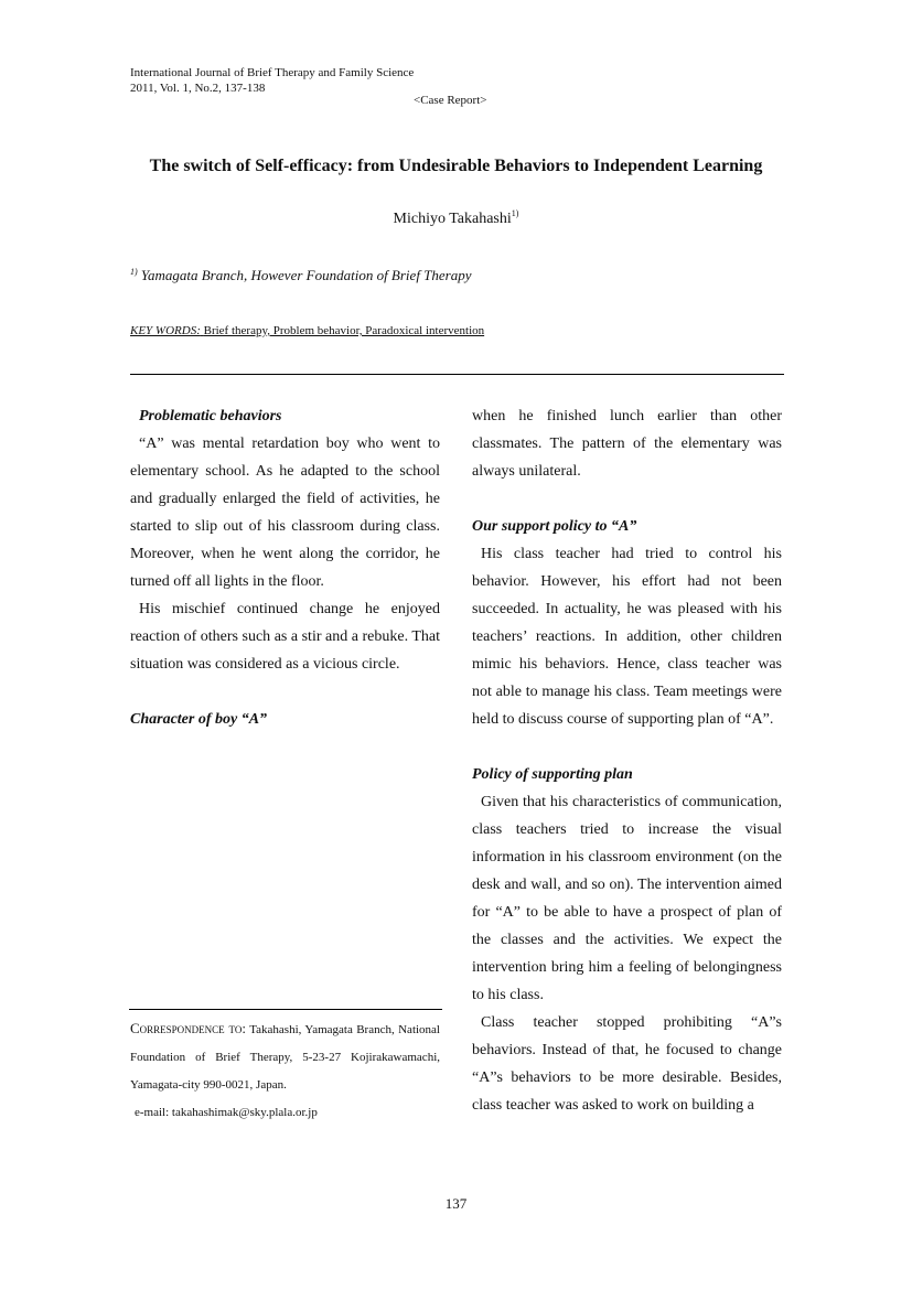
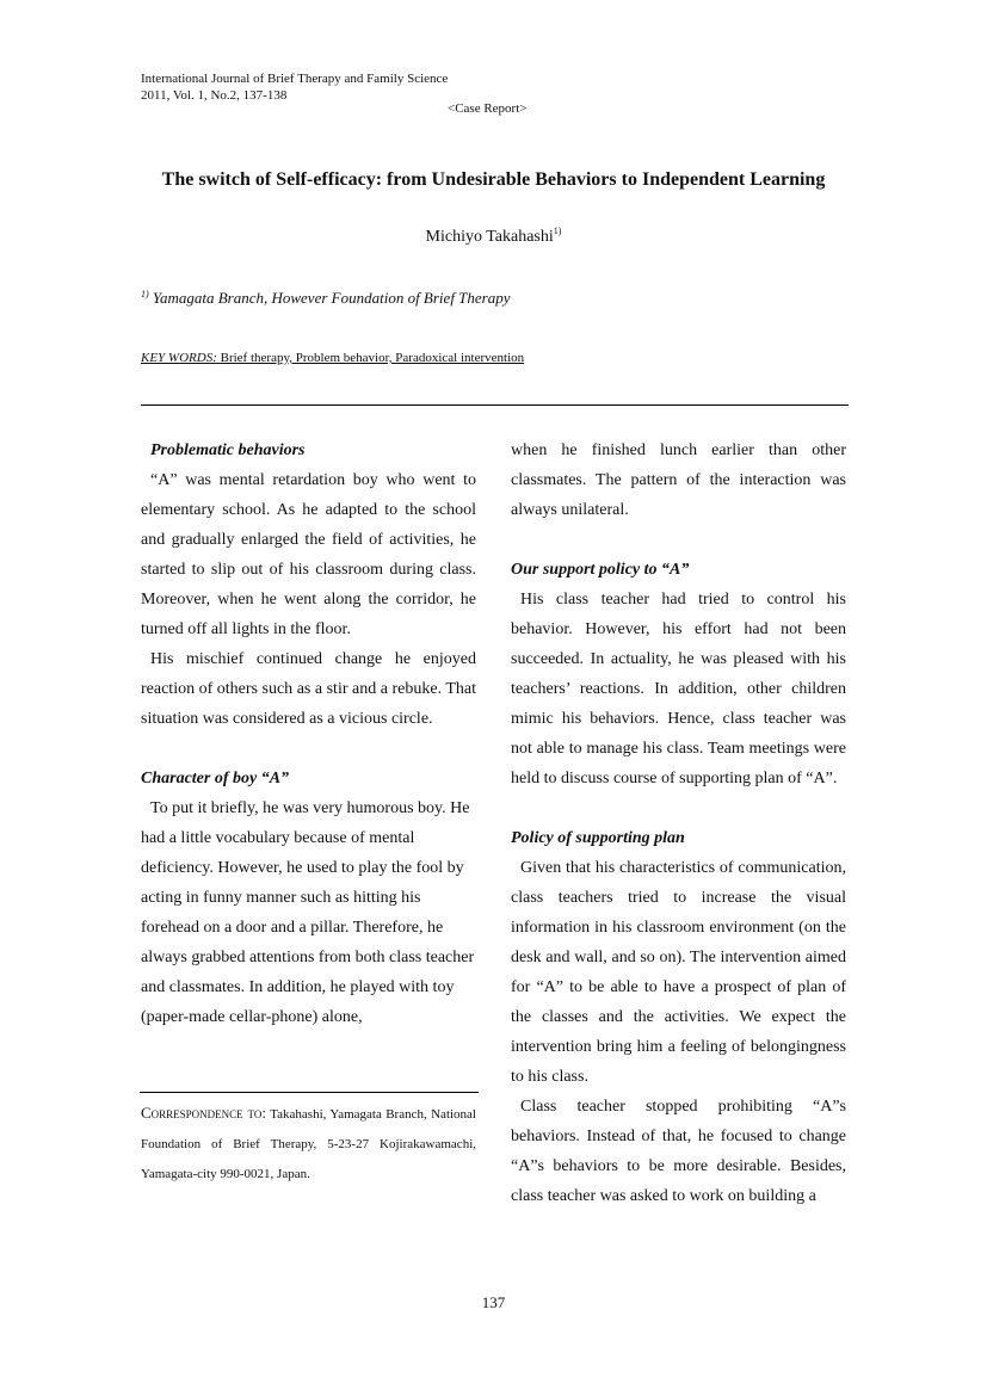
  International Journal of Brief Therapy and Family Science
  2011, Vol. 1, No.2, 137-138
  <Case Report>
  The switch of Self-efficacy: from Undesirable Behaviors to Independent Learning
  Michiyo Takahashi1)
  1) Yamagata Branch, However Foundation of Brief Therapy
  KEY WORDS: Brief therapy, Problem behavior, Paradoxical intervention
  Problematic behaviors
  “A” was mental retardation boy who went to elementary school. As he adapted to the school and gradually enlarged the field of activities, he started to slip out of his classroom during class. Moreover, when he went along the corridor, he turned off all lights in the floor.
  His mischief continued change he enjoyed reaction of others such as a stir and a rebuke. That situation was considered as a vicious circle.
  Character of boy “A”
+ To put it briefly, he was very humorous boy. He had a little vocabulary because of mental deficiency. However, he used to play the fool by acting in funny manner such as hitting his forehead on a door and a pillar. Therefore, he always grabbed attentions from both class teacher and classmates. In addition, he played with toy (paper-made cellar-phone) alone,
  Correspondence to: Takahashi, Yamagata Branch, National Foundation of Brief Therapy, 5-23-27 Kojirakawamachi, Yamagata-city 990-0021, Japan.
- e-mail: takahashimak@sky.plala.or.jp
- when he finished lunch earlier than other classmates. The pattern of the elementary was always unilateral.
+ when he finished lunch earlier than other classmates. The pattern of the interaction was always unilateral.
  Our support policy to “A”
  His class teacher had tried to control his behavior. However, his effort had not been succeeded. In actuality, he was pleased with his teachers’ reactions. In addition, other children mimic his behaviors. Hence, class teacher was not able to manage his class. Team meetings were held to discuss course of supporting plan of “A”.
  Policy of supporting plan
  Given that his characteristics of communication, class teachers tried to increase the visual information in his classroom environment (on the desk and wall, and so on). The intervention aimed for “A” to be able to have a prospect of plan of the classes and the activities. We expect the intervention bring him a feeling of belongingness to his class.
  Class teacher stopped prohibiting “A”s behaviors. Instead of that, he focused to change “A”s behaviors to be more desirable. Besides, class teacher was asked to work on building a
  137
